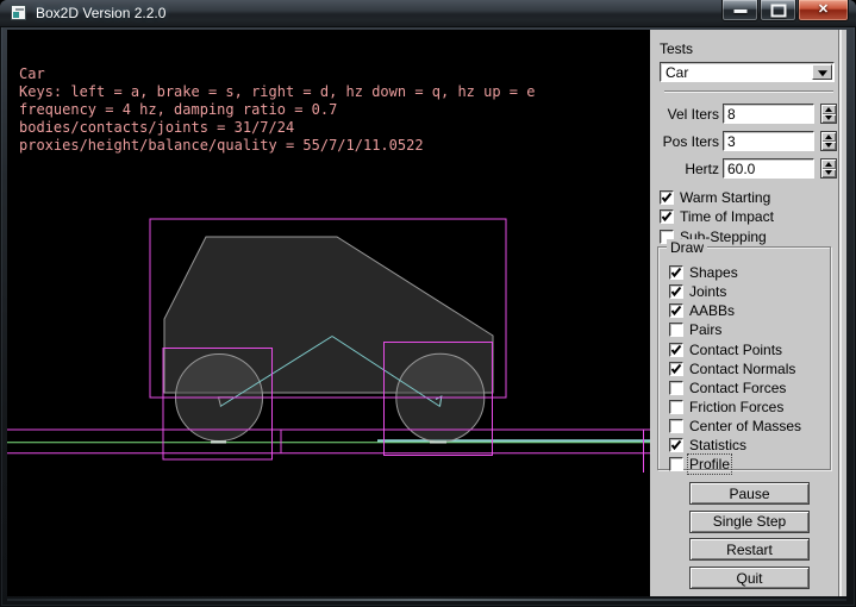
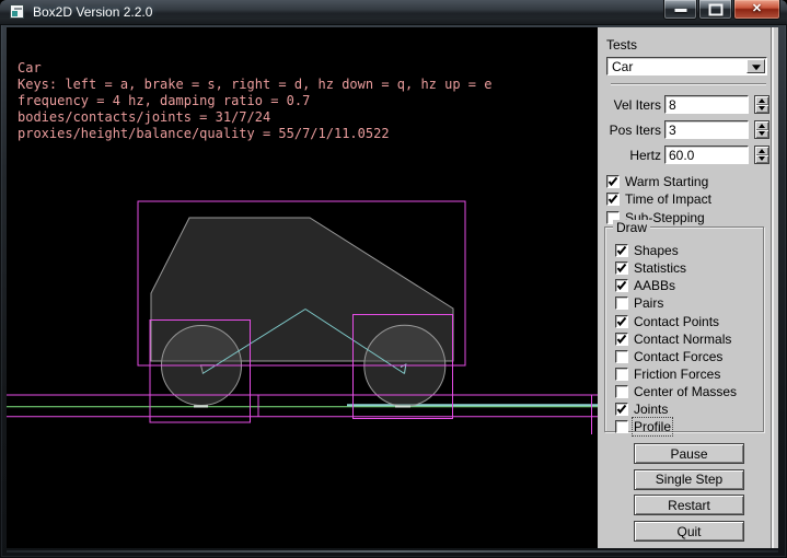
  Box2D Version 2.2.0
  ✕
  Car
  Keys: left = a, brake = s, right = d, hz down = q, hz up = e
  frequency = 4 hz, damping ratio = 0.7
  bodies/contacts/joints = 31/7/24
  proxies/height/balance/quality = 55/7/1/11.0522
  Tests
  Car
  Vel Iters
  8
  Pos Iters
  3
  Hertz
  60.0
  Warm Starting
  Time of Impact
  Sub-Stepping
  Draw
  Shapes
- Joints
+ Statistics
  AABBs
  Pairs
  Contact Points
  Contact Normals
  Contact Forces
  Friction Forces
  Center of Masses
- Statistics
+ Joints
  Profile
  Pause
  Single Step
  Restart
  Quit
